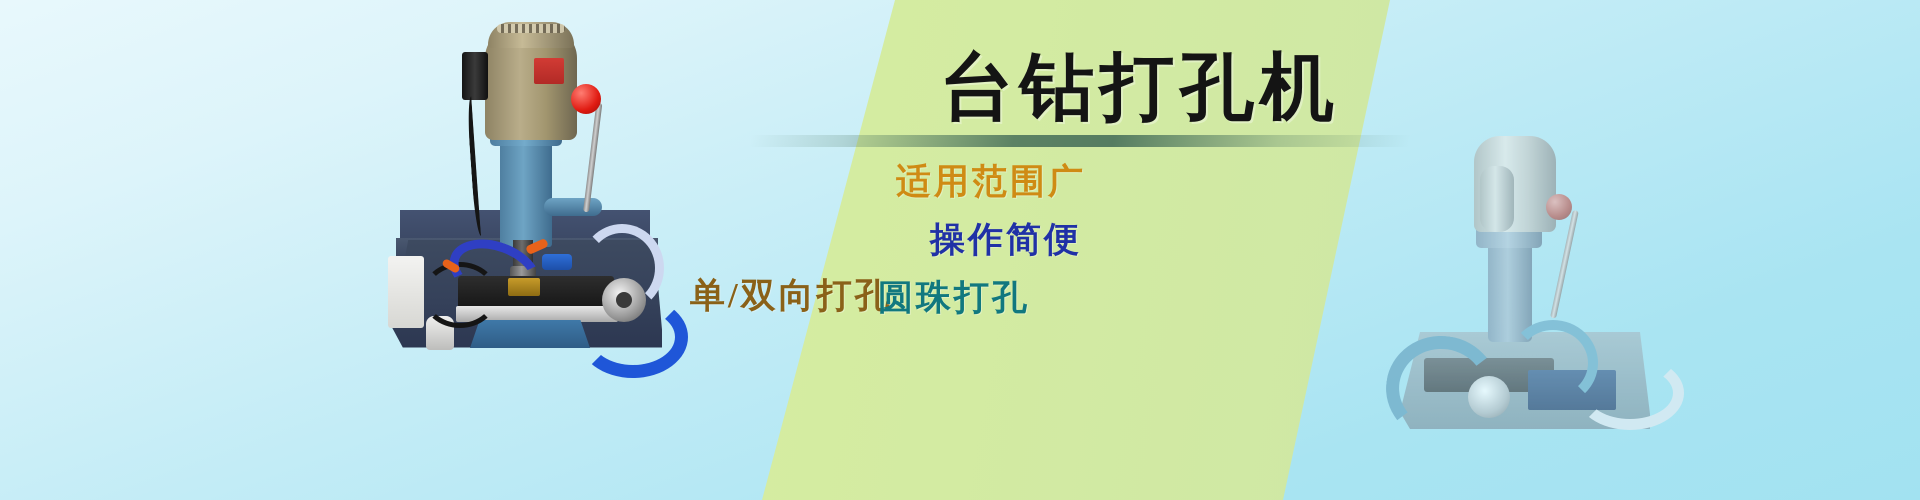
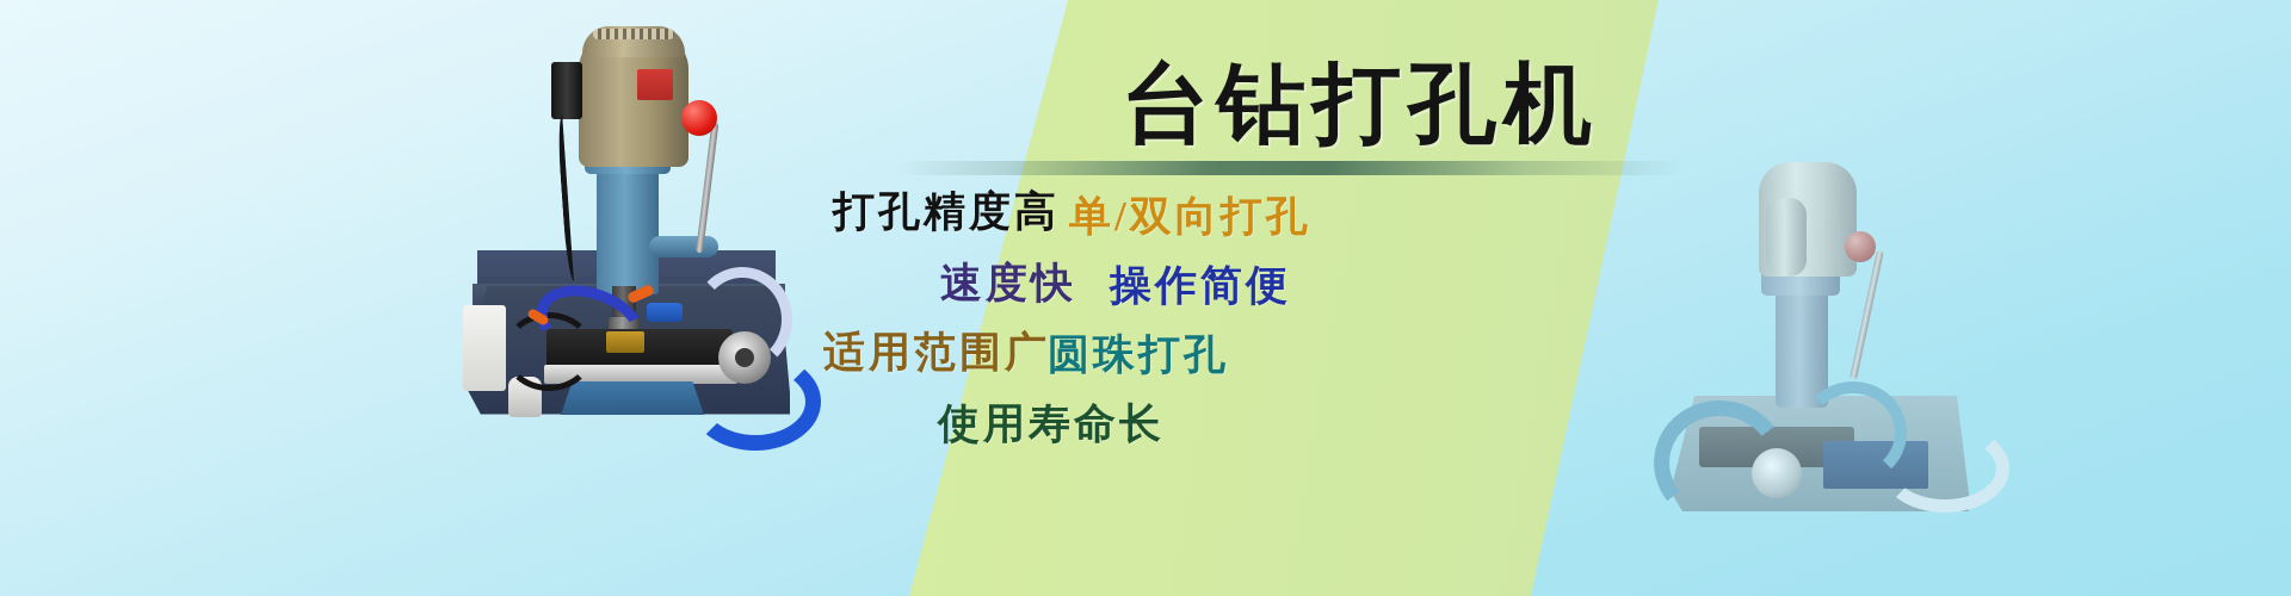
  台钻打孔机
+ 打孔精度高
- 适用范围广
+ 单/双向打孔
+ 速度快
  操作简便
- 单/双向打孔
+ 适用范围广
  圆珠打孔
+ 使用寿命长
